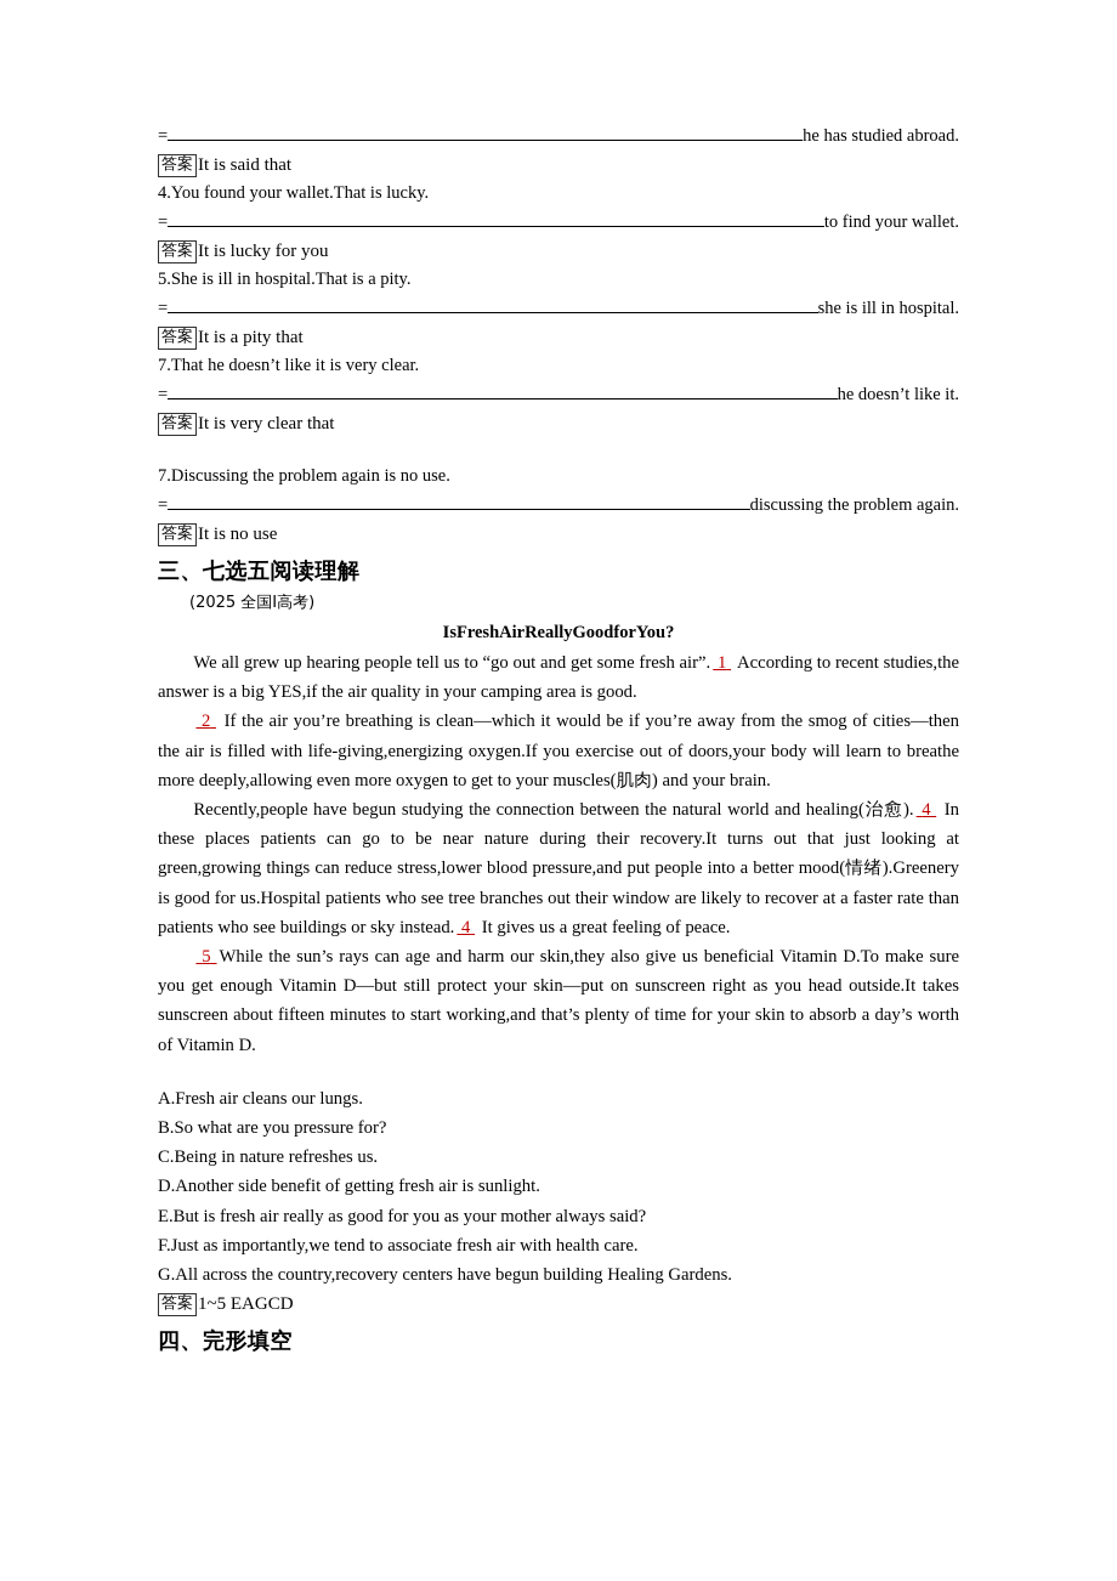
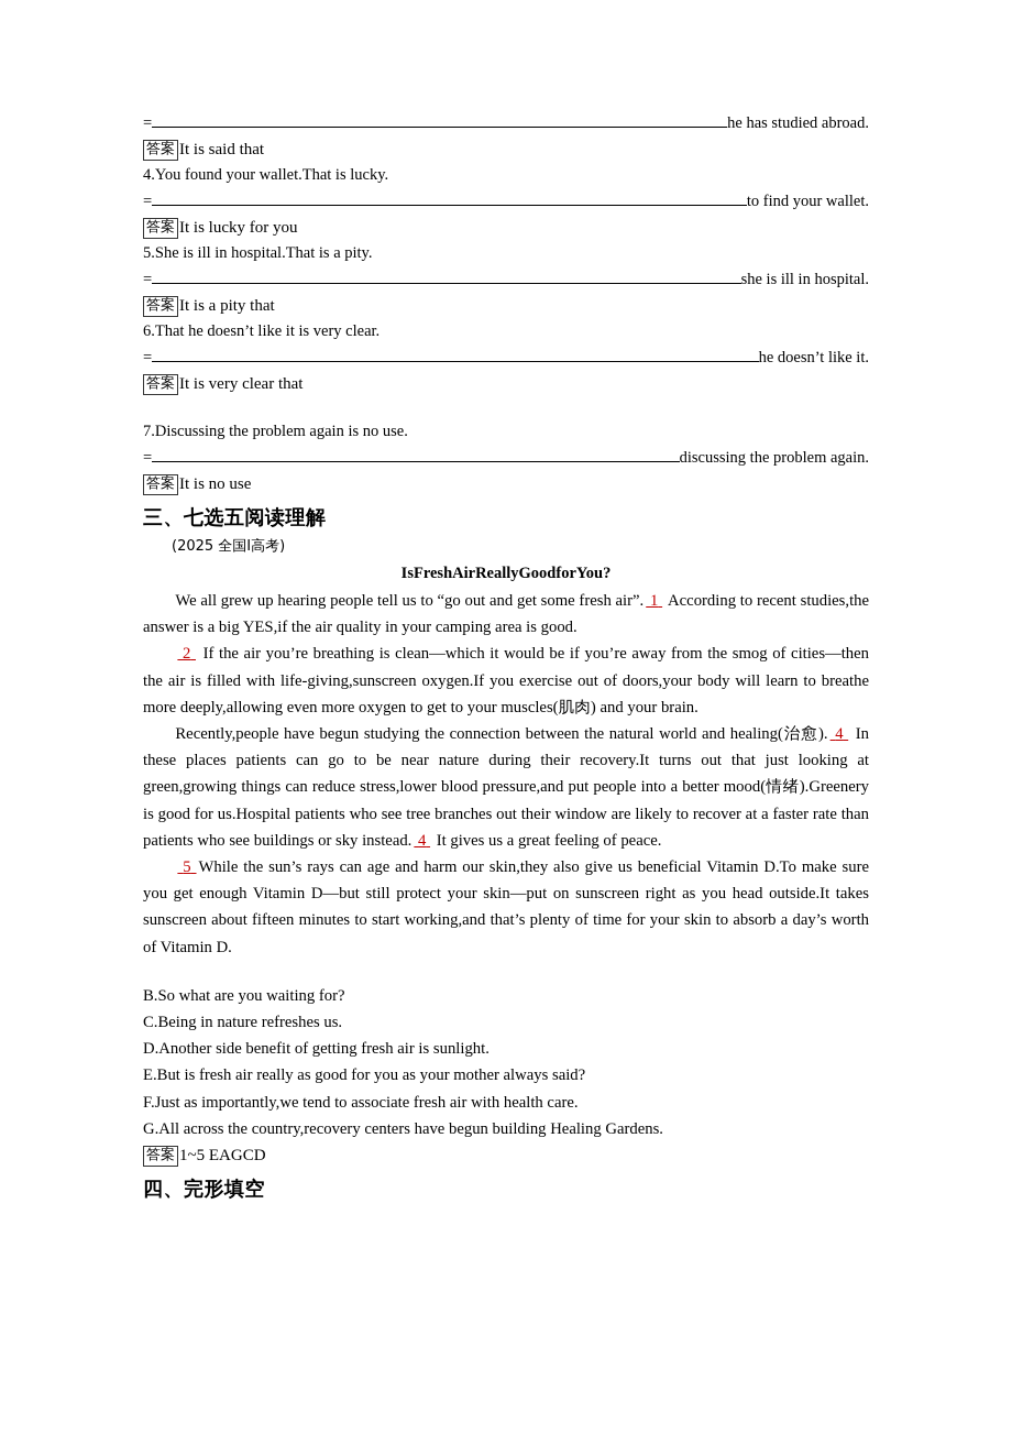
  =
  he has studied abroad.
  答案
  It is said that
  4.You found your wallet.That is lucky.
  =
  to find your wallet.
  答案
  It is lucky for you
  5.She is ill in hospital.That is a pity.
  =
  she is ill in hospital.
  答案
  It is a pity that
- 7.That he doesn’t like it is very clear.
+ 6.That he doesn’t like it is very clear.
  =
  he doesn’t like it.
  答案
  It is very clear that
  7.Discussing the problem again is no use.
  =
  discussing the problem again.
  答案
  It is no use
  三、七选五阅读理解
  (2025 全国Ⅰ高考)
  IsFreshAirReallyGoodforYou?
  We all grew up hearing people tell us to “go out and get some fresh air”. 1 According to recent studies,the answer is a big YES,if the air quality in your camping area is good.
- 2 If the air you’re breathing is clean—which it would be if you’re away from the smog of cities—then the air is filled with life-giving,energizing oxygen.If you exercise out of doors,your body will learn to breathe more deeply,allowing even more oxygen to get to your muscles(肌肉) and your brain.
+ 2 If the air you’re breathing is clean—which it would be if you’re away from the smog of cities—then the air is filled with life-giving,sunscreen oxygen.If you exercise out of doors,your body will learn to breathe more deeply,allowing even more oxygen to get to your muscles(肌肉) and your brain.
  Recently,people have begun studying the connection between the natural world and healing(治愈). 4 In these places patients can go to be near nature during their recovery.It turns out that just looking at green,growing things can reduce stress,lower blood pressure,and put people into a better mood(情绪).Greenery is good for us.Hospital patients who see tree branches out their window are likely to recover at a faster rate than patients who see buildings or sky instead. 4 It gives us a great feeling of peace.
  5 While the sun’s rays can age and harm our skin,they also give us beneficial Vitamin D.To make sure you get enough Vitamin D—but still protect your skin—put on sunscreen right as you head outside.It takes sunscreen about fifteen minutes to start working,and that’s plenty of time for your skin to absorb a day’s worth of Vitamin D.
- A.Fresh air cleans our lungs.
- B.So what are you pressure for?
+ B.So what are you waiting for?
  C.Being in nature refreshes us.
  D.Another side benefit of getting fresh air is sunlight.
  E.But is fresh air really as good for you as your mother always said?
  F.Just as importantly,we tend to associate fresh air with health care.
  G.All across the country,recovery centers have begun building Healing Gardens.
  答案
  1~5 EAGCD
  四、完形填空
